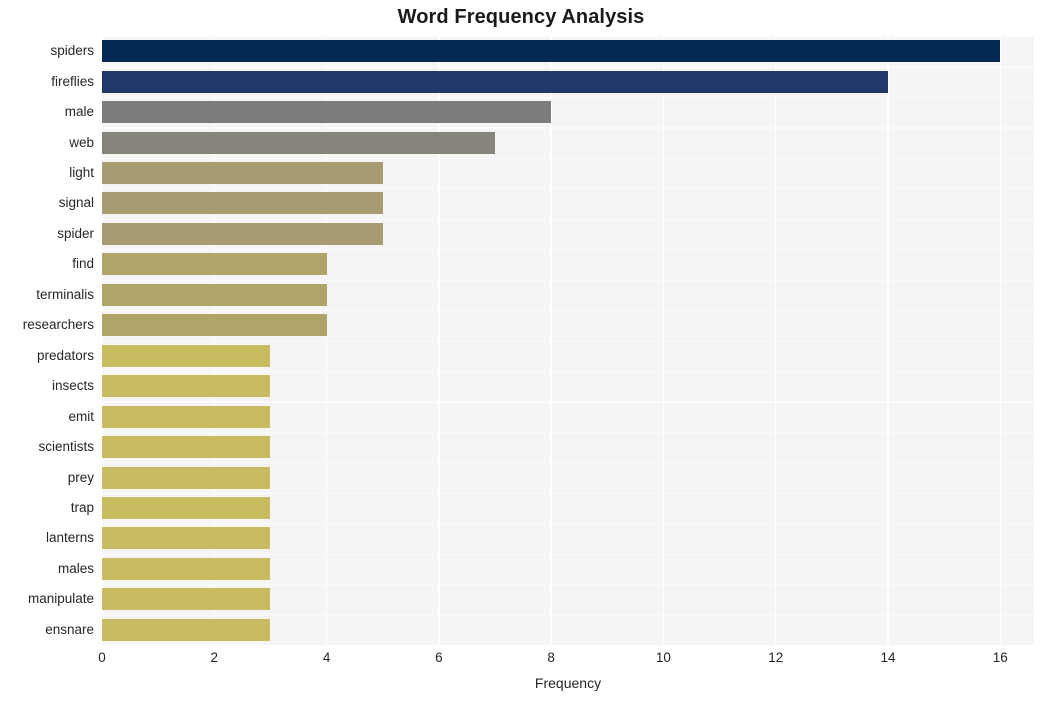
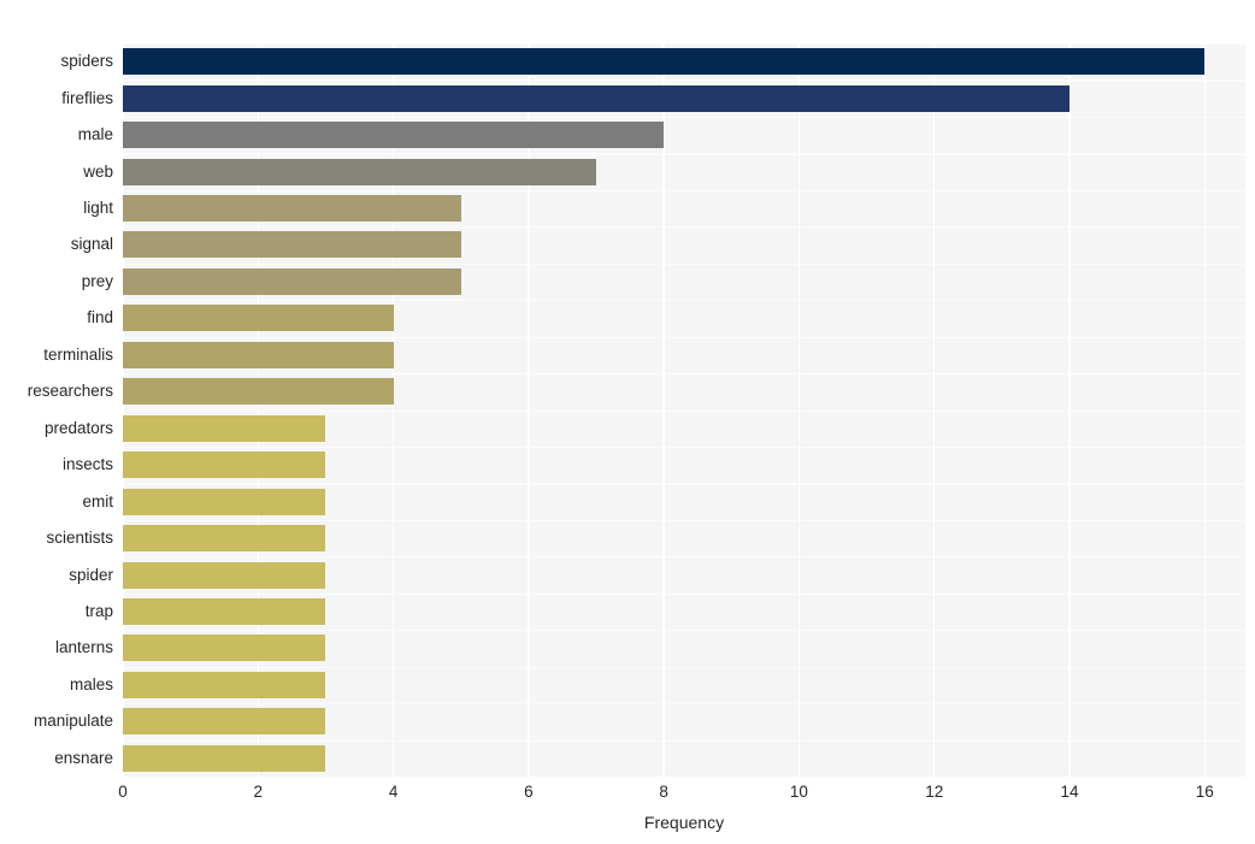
- Word Frequency Analysis
  spiders
  fireflies
  male
  web
  light
  signal
- spider
+ prey
  find
  terminalis
  researchers
  predators
  insects
  emit
  scientists
- prey
+ spider
  trap
  lanterns
  males
  manipulate
  ensnare
  0
  2
  4
  6
  8
  10
  12
  14
  16
  Frequency
